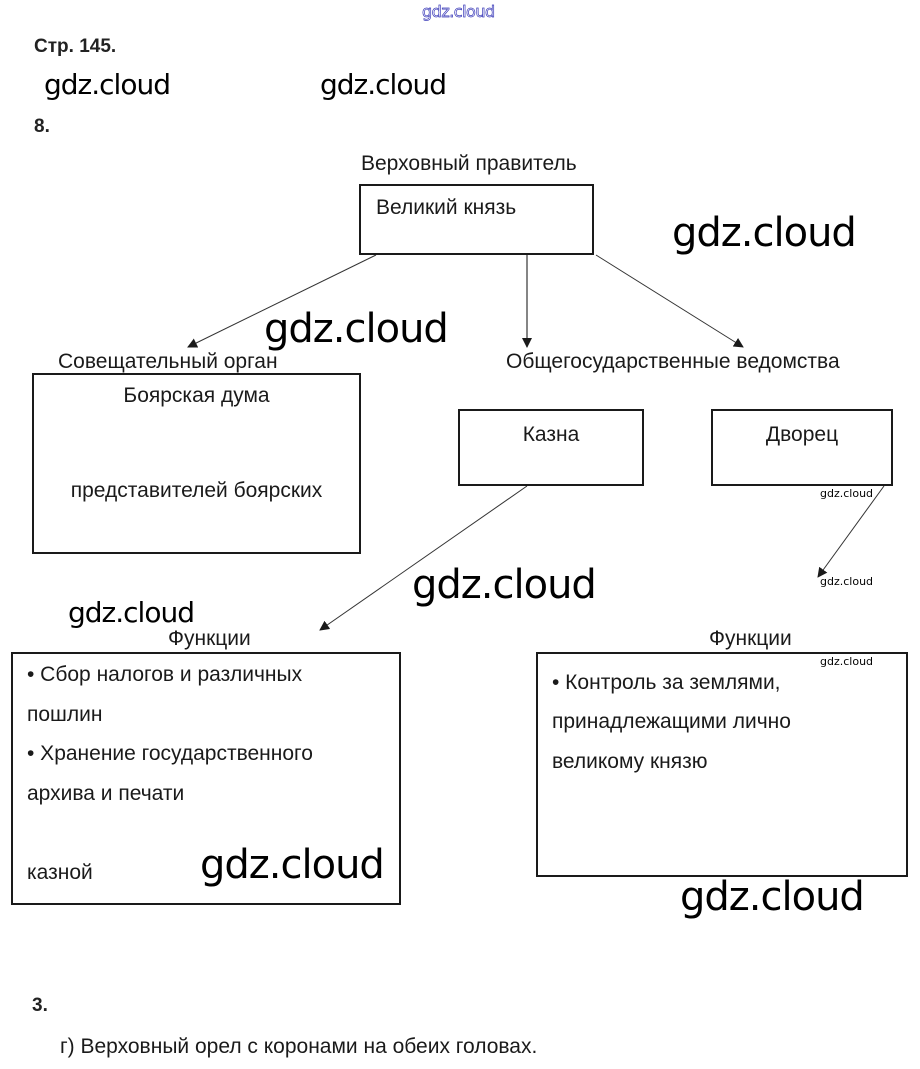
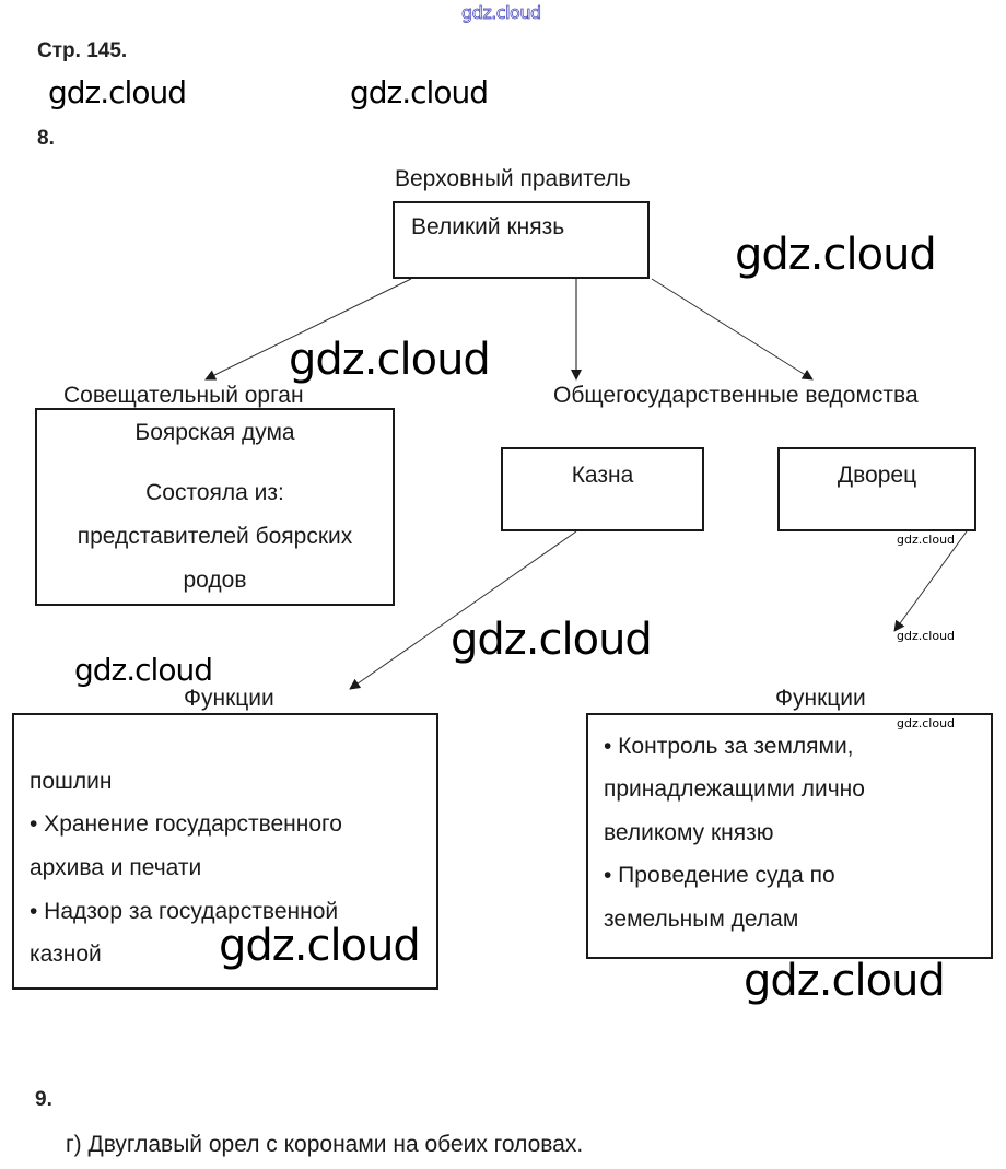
  gdz.cloud
  Стр. 145.
  gdz.cloud
  gdz.cloud
  8.
  Верховный правитель
  Великий князь
  gdz.cloud
  gdz.cloud
  Совещательный орган
  Боярская дума
+ Состояла из:
  представителей боярских
+ родов
  Общегосударственные ведомства
  Казна
  Дворец
  gdz.cloud
  gdz.cloud
  gdz.cloud
  gdz.cloud
  Функции
- • Сбор налогов и различных
  пошлин
  • Хранение государственного
  архива и печати
+ • Надзор за государственной
  казной
  gdz.cloud
  Функции
  • Контроль за землями,
  принадлежащими лично
  великому князю
+ • Проведение суда по
+ земельным делам
  gdz.cloud
  gdz.cloud
- 3.
+ 9.
- г) Верховный орел с коронами на обеих головах.
+ г) Двуглавый орел с коронами на обеих головах.
